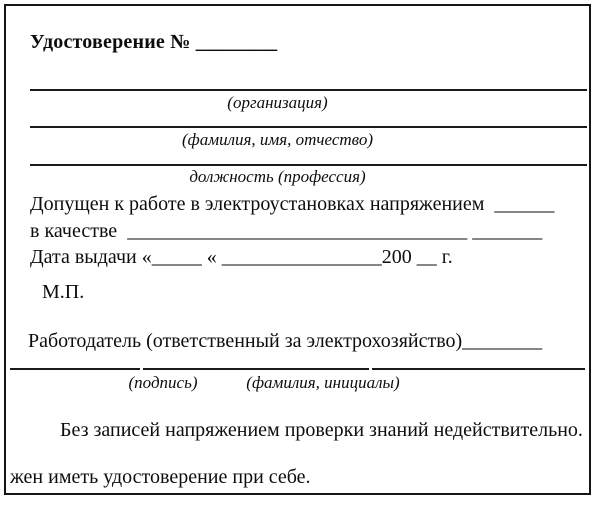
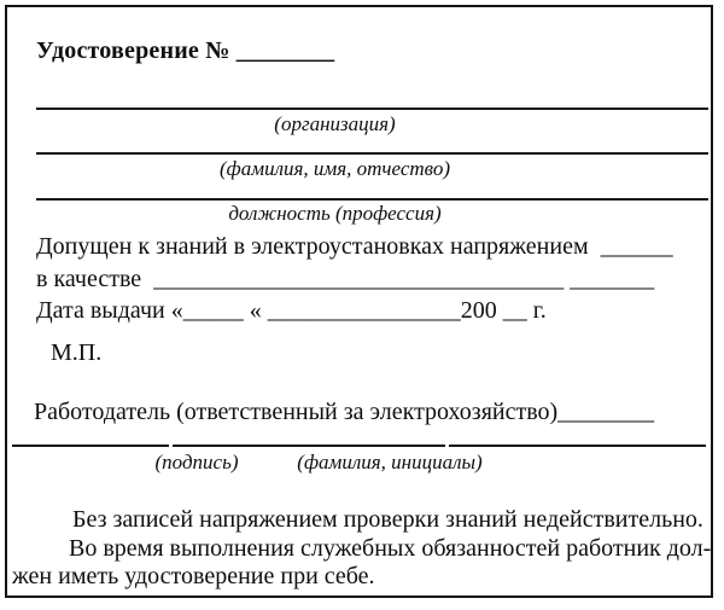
  Удостоверение № ________
  (организация)
  (фамилия, имя, отчество)
  должность (профессия)
- Допущен к работе в электроустановках напряжением ______
+ Допущен к знаний в электроустановках напряжением ______
  в качестве __________________________________ _______
  Дата выдачи «_____ « ________________200 __ г.
  М.П.
  Работодатель (ответственный за электрохозяйство)________
  (подпись)
  (фамилия, инициалы)
  Без записей напряжением проверки знаний недействительно.
+ Во время выполнения служебных обязанностей работник дол-
  жен иметь удостоверение при себе.
